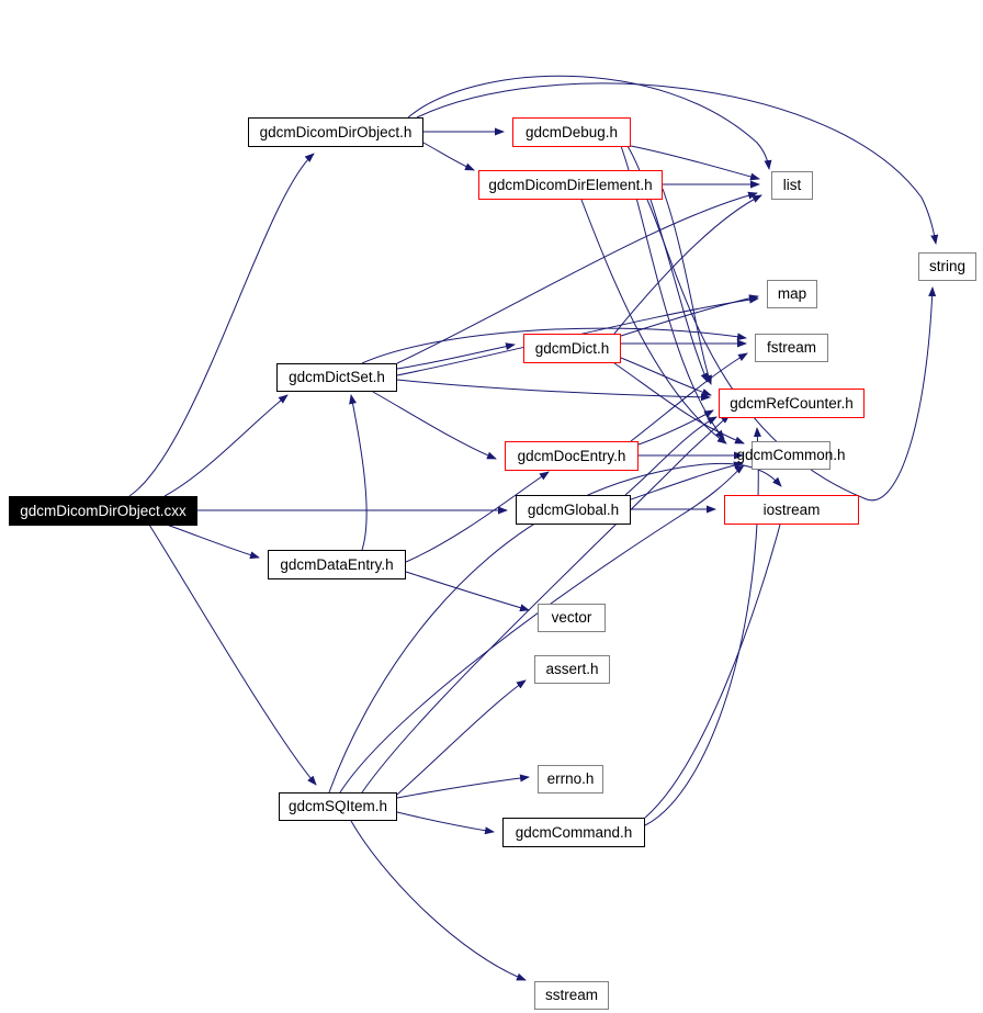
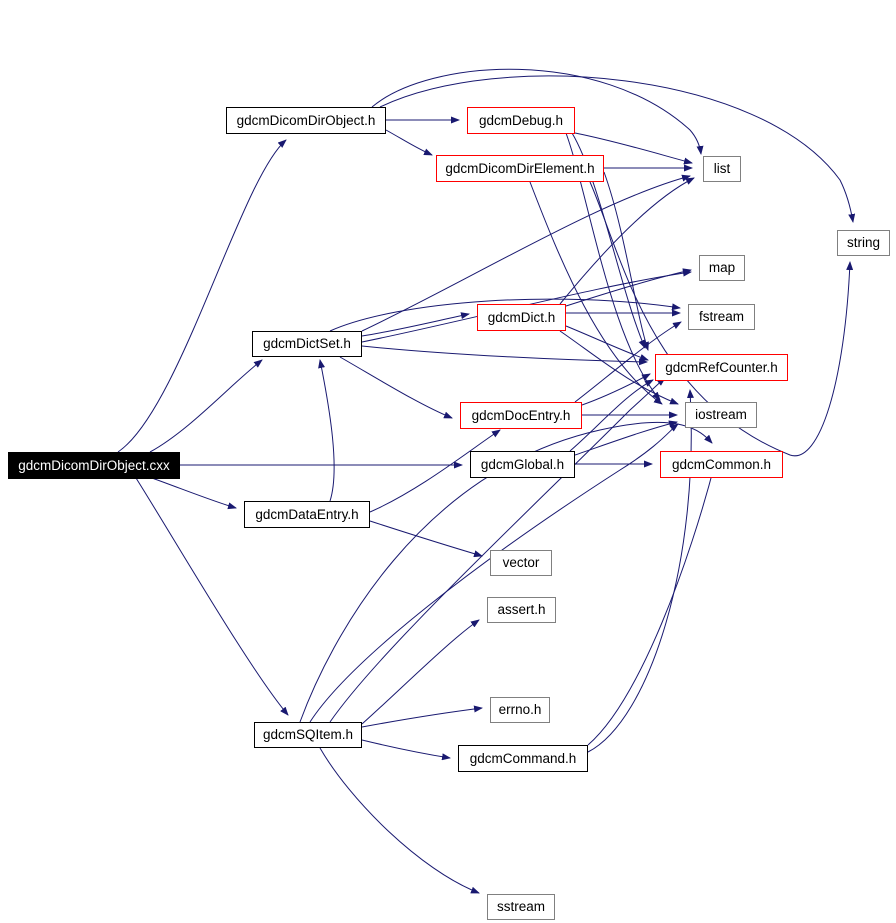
  gdcmDicomDirObject.cxx
  gdcmDicomDirObject.h
  gdcmDebug.h
  gdcmDicomDirElement.h
  list
  string
  map
  gdcmDictSet.h
  gdcmDict.h
  fstream
  gdcmRefCounter.h
  gdcmDocEntry.h
- gdcmCommon.h
+ iostream
  gdcmGlobal.h
- iostream
+ gdcmCommon.h
  gdcmDataEntry.h
  vector
  assert.h
  errno.h
  gdcmSQItem.h
  gdcmCommand.h
  sstream
